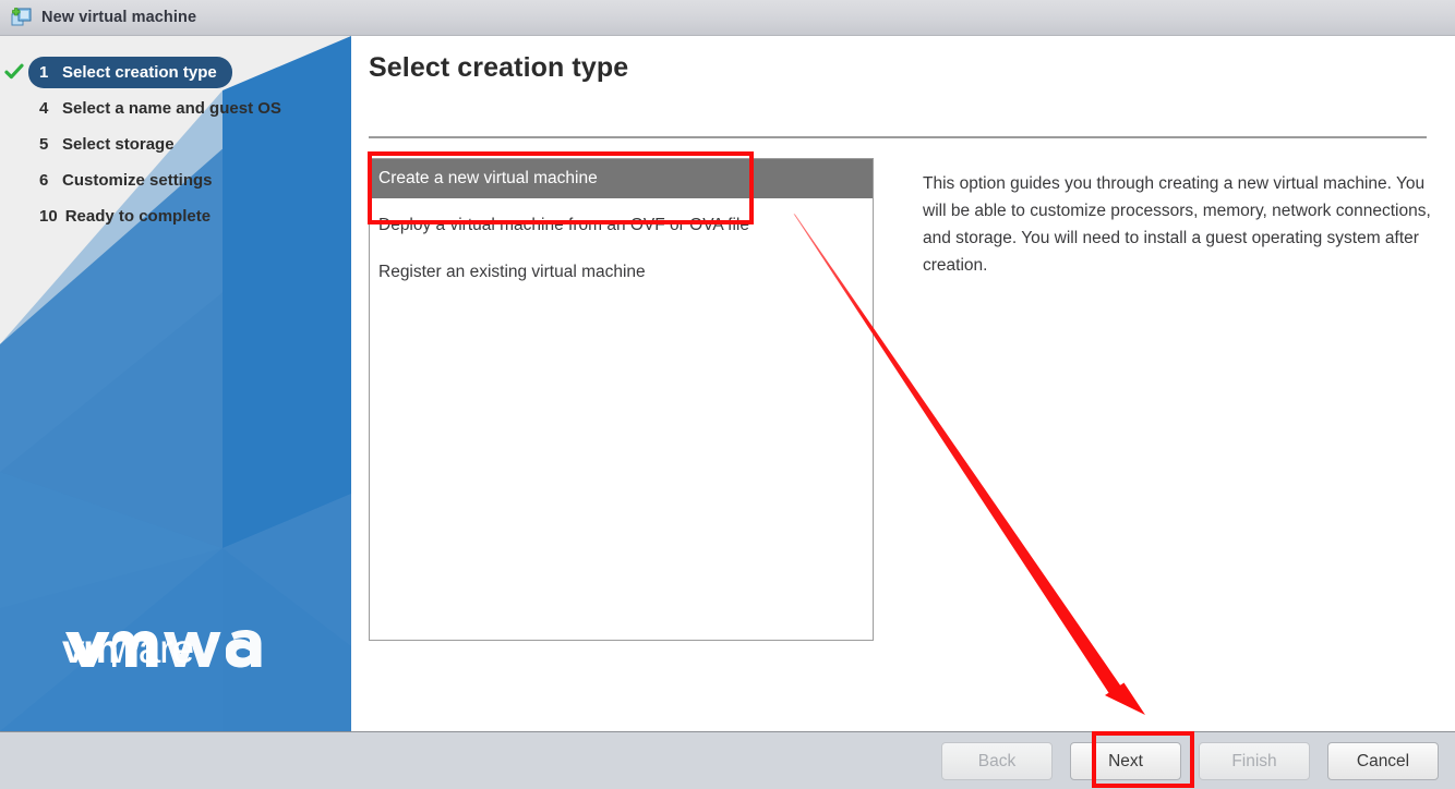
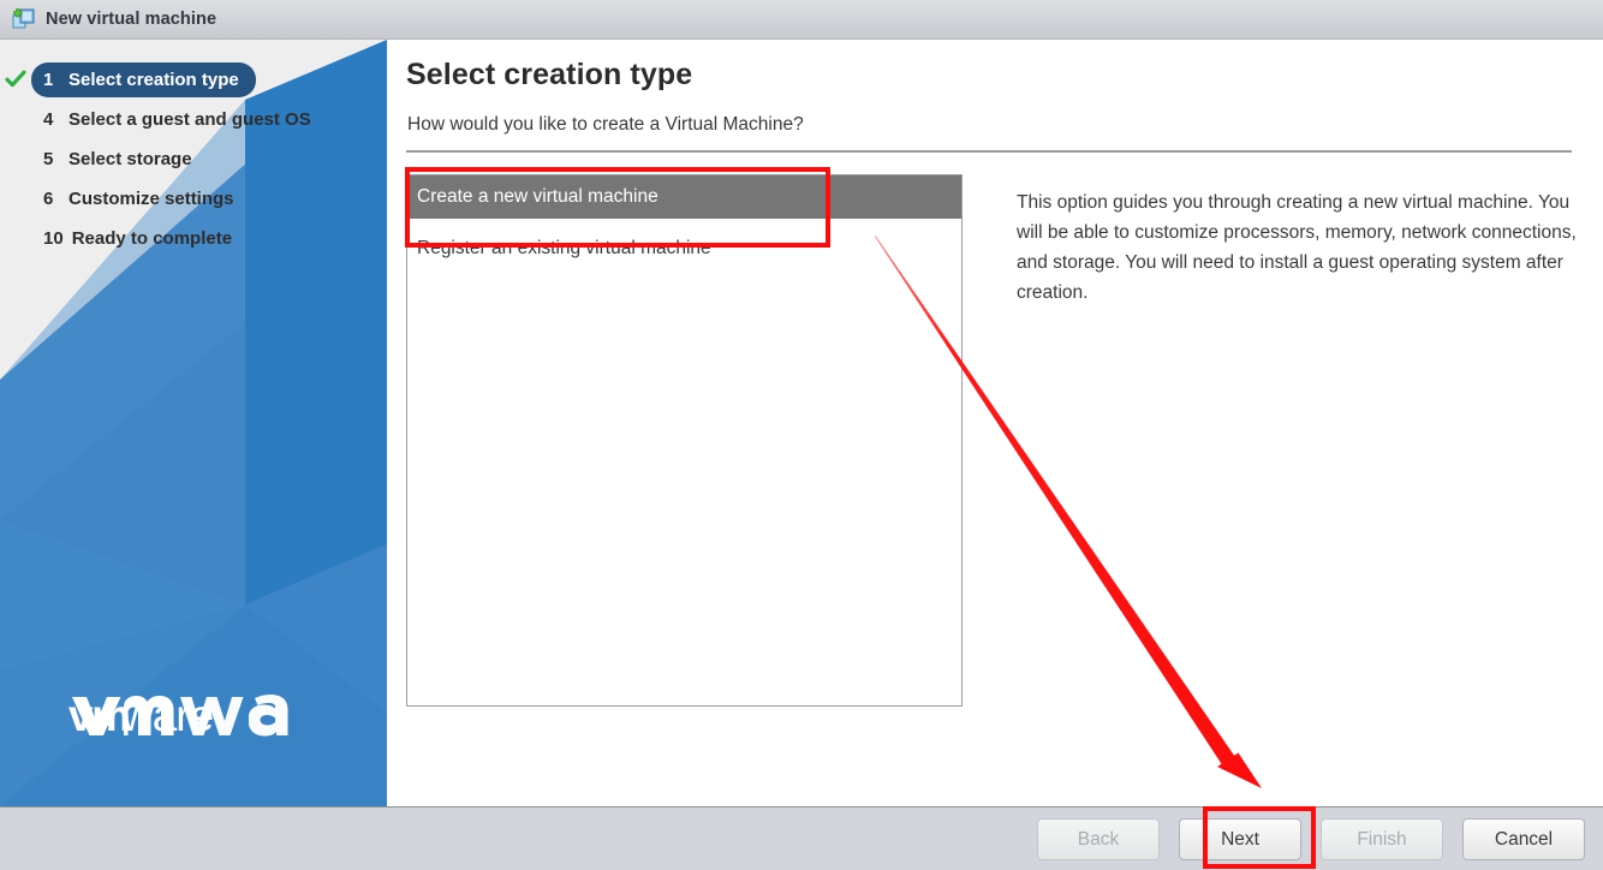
  New virtual machine
  1
  Select creation type
  4
- Select a name and guest OS
+ Select a guest and guest OS
  5
  Select storage
  6
  Customize settings
  10
  Ready to complete
  vm
  ware
  ®
  Select creation type
+ How would you like to create a Virtual Machine?
  Create a new virtual machine
- Deploy a virtual machine from an OVF or OVA file
  Register an existing virtual machine
  This option guides you through creating a new virtual machine. You will be able to customize processors, memory, network connections, and storage. You will need to install a guest operating system after creation.
  Back
  Next
  Finish
  Cancel
